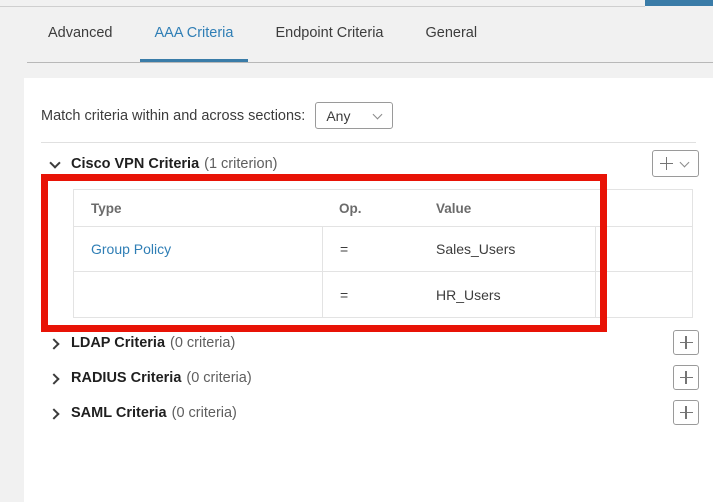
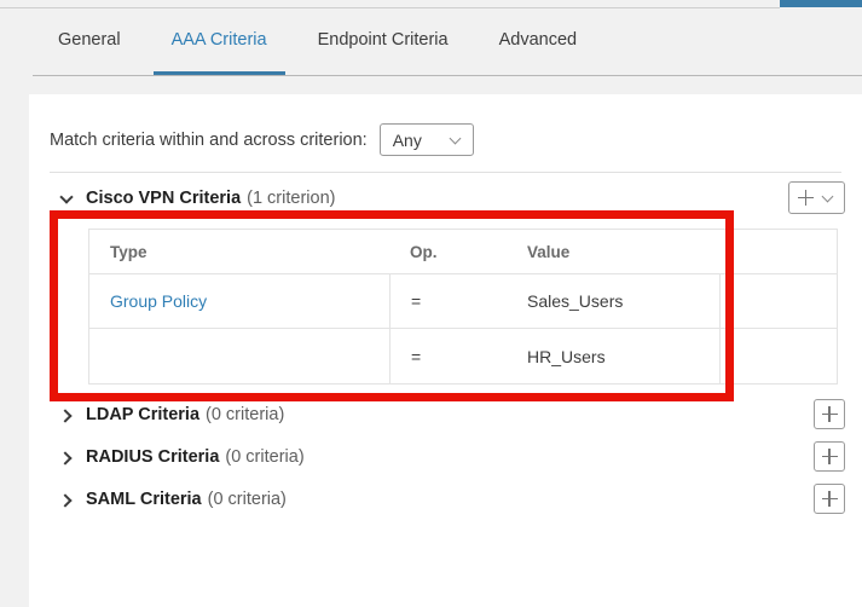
- Advanced
+ General
  AAA Criteria
  Endpoint Criteria
- General
+ Advanced
- Match criteria within and across sections:
+ Match criteria within and across criterion:
  Any
  Cisco VPN Criteria
  (1 criterion)
  Type
  Op.
  Value
  Group Policy
  =
  Sales_Users
  =
  HR_Users
  LDAP Criteria
  (0 criteria)
  RADIUS Criteria
  (0 criteria)
  SAML Criteria
  (0 criteria)
